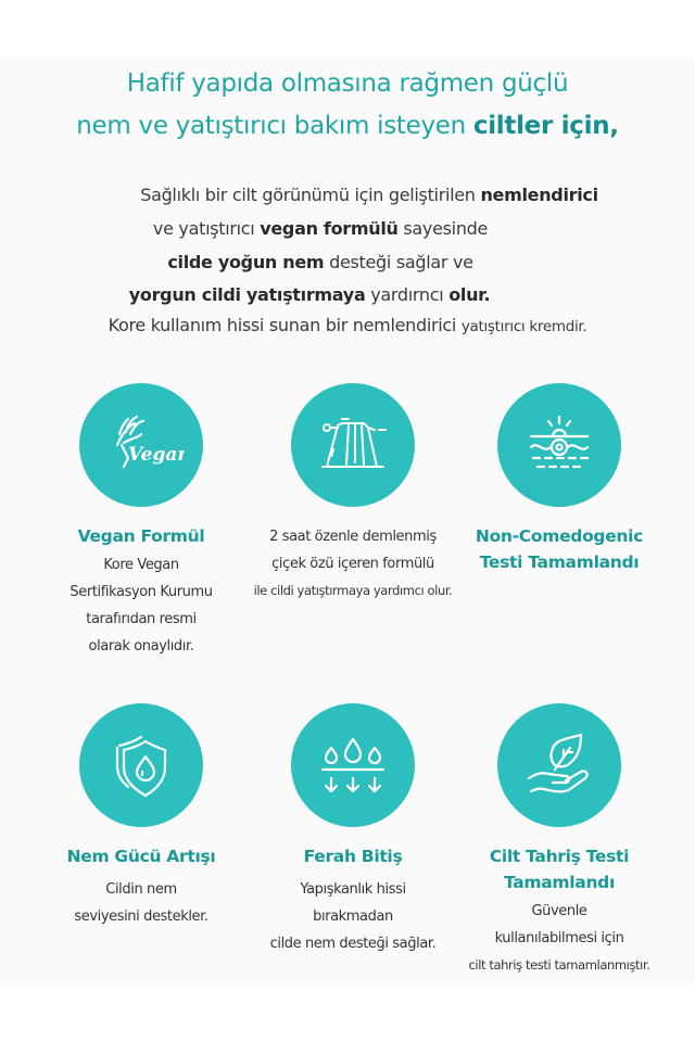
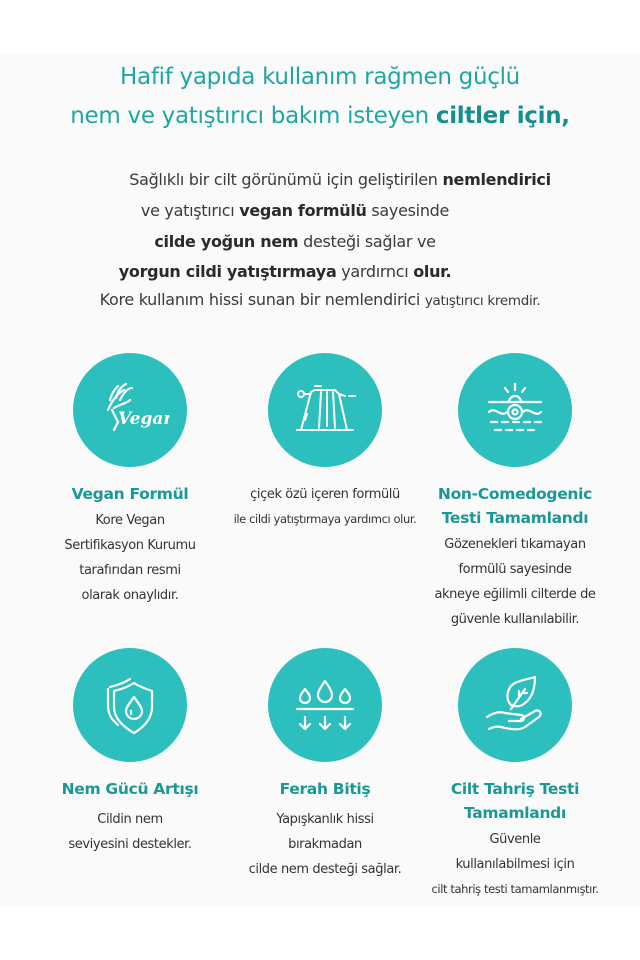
- Hafif yapıda olmasına rağmen güçlü
+ Hafif yapıda kullanım rağmen güçlü
  nem ve yatıştırıcı bakım isteyen ciltler için,
  Sağlıklı bir cilt görünümü için geliştirilen nemlendirici
  ve yatıştırıcı vegan formülü sayesinde
  cilde yoğun nem desteği sağlar ve
  yorgun cildi yatıştırmaya yardırncı olur.
  Kore kullanım hissi sunan bir nemlendirici yatıştırıcı kremdir.
  Vegan
  Vegan Formül
  Kore Vegan
  Sertifikasyon Kurumu
  tarafırıdan resmi
  olarak onaylıdır.
- 2 saat özenle demlenmiş
  çiçek özü içeren formülü
  ile cildi yatıştırmaya yardımcı olur.
  Non-Comedogenic
  Testi Tamamlandı
+ Gözenekleri tıkamayan
+ formülü sayesinde
+ akneye eğilimli cilterde de
+ güvenle kullanılabilir.
  Nem Gücü Artışı
  Cildin nem
  seviyesini destekler.
  Ferah Bitiş
  Yapışkanlık hissi
  bırakmadan
  cilde nem desteği sağlar.
  Cilt Tahriş Testi
  Tamamlandı
  Güvenle
  kullanılabilmesi için
  cilt tahriş testi tamamlanmıştır.
